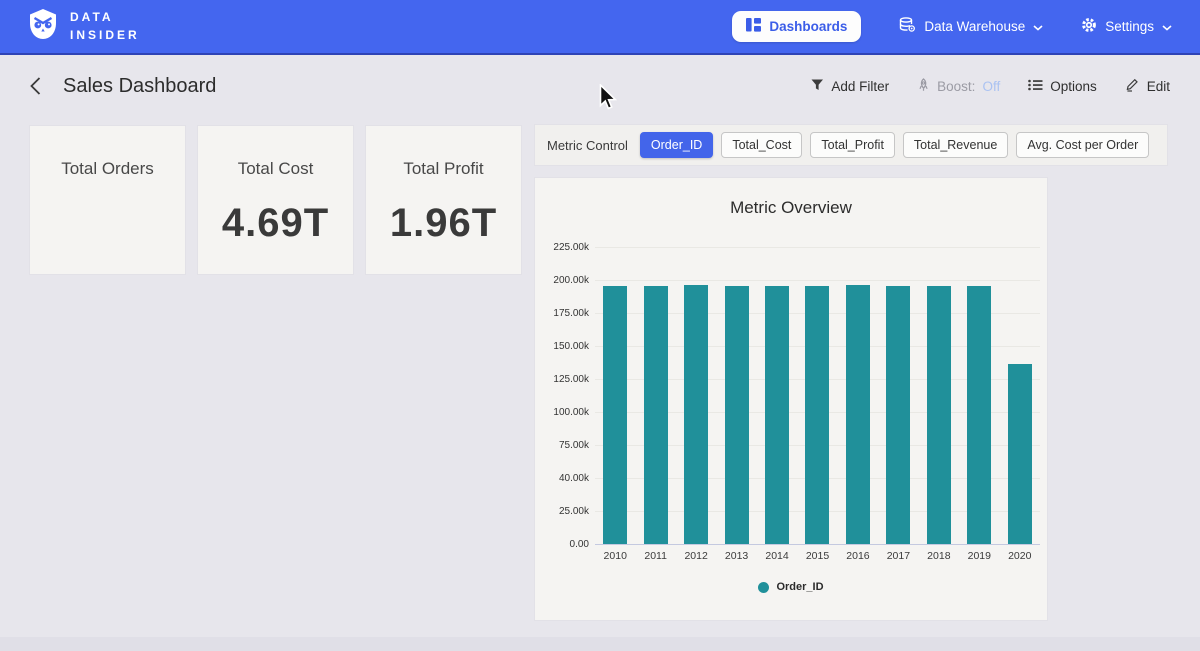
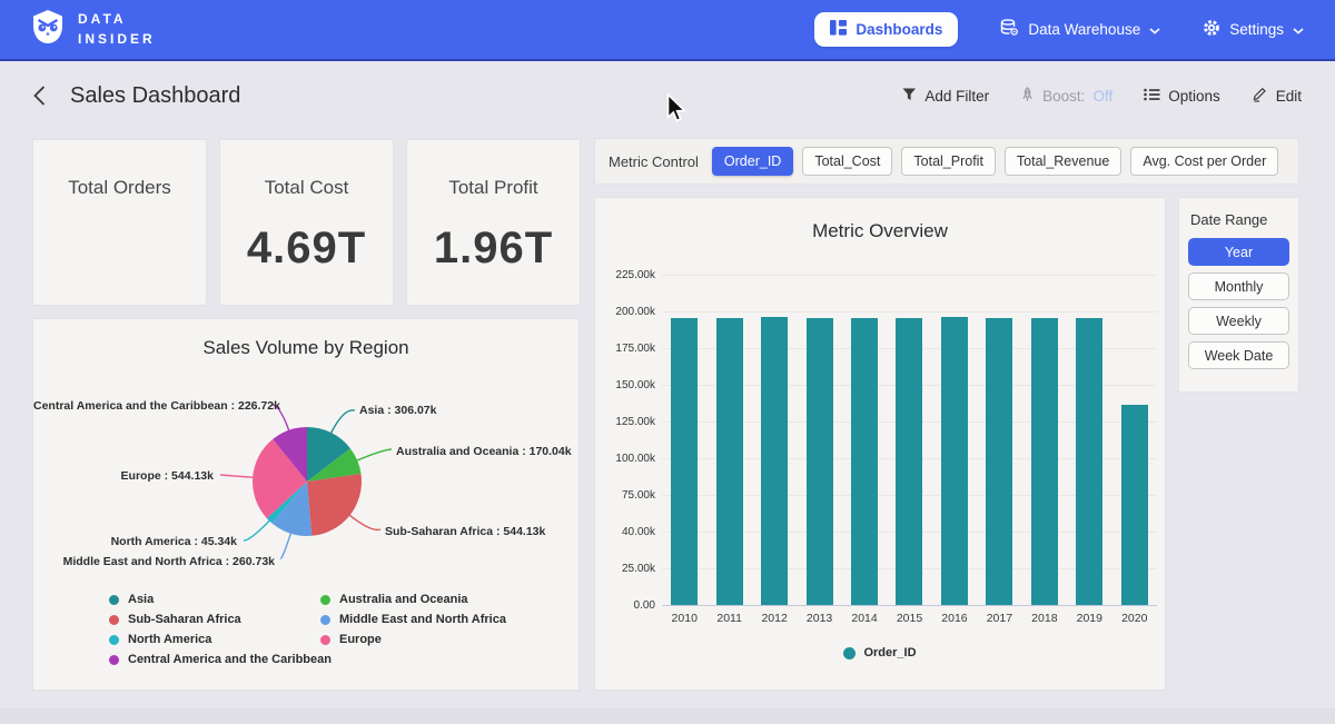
  DATA
  INSIDER
  Dashboards
  Data Warehouse
  Settings
  Sales Dashboard
  Add Filter
  Boost:
  Off
  Options
  Edit
  Total Orders
  Total Cost
  4.69T
  Total Profit
  1.96T
  Metric Control
  Order_ID
  Total_Cost
  Total_Profit
  Total_Revenue
  Avg. Cost per Order
  225.00k
  200.00k
  175.00k
  150.00k
  125.00k
  100.00k
  75.00k
  40.00k
  25.00k
  0.00
  2010
  2011
  2012
  2013
  2014
  2015
  2016
  2017
  2018
  2019
  2020
  Metric Overview
  Order_ID
+ Date Range
+ Year
+ Monthly
+ Weekly
+ Week Date
+ Sales Volume by Region
+ Asia : 306.07k
+ Australia and Oceania : 170.04k
+ Sub-Saharan Africa : 544.13k
+ Middle East and North Africa : 260.73k
+ North America : 45.34k
+ Europe : 544.13k
+ Central America and the Caribbean : 226.72k
+ Asia
+ Sub-Saharan Africa
+ North America
+ Central America and the Caribbean
+ Australia and Oceania
+ Middle East and North Africa
+ Europe
